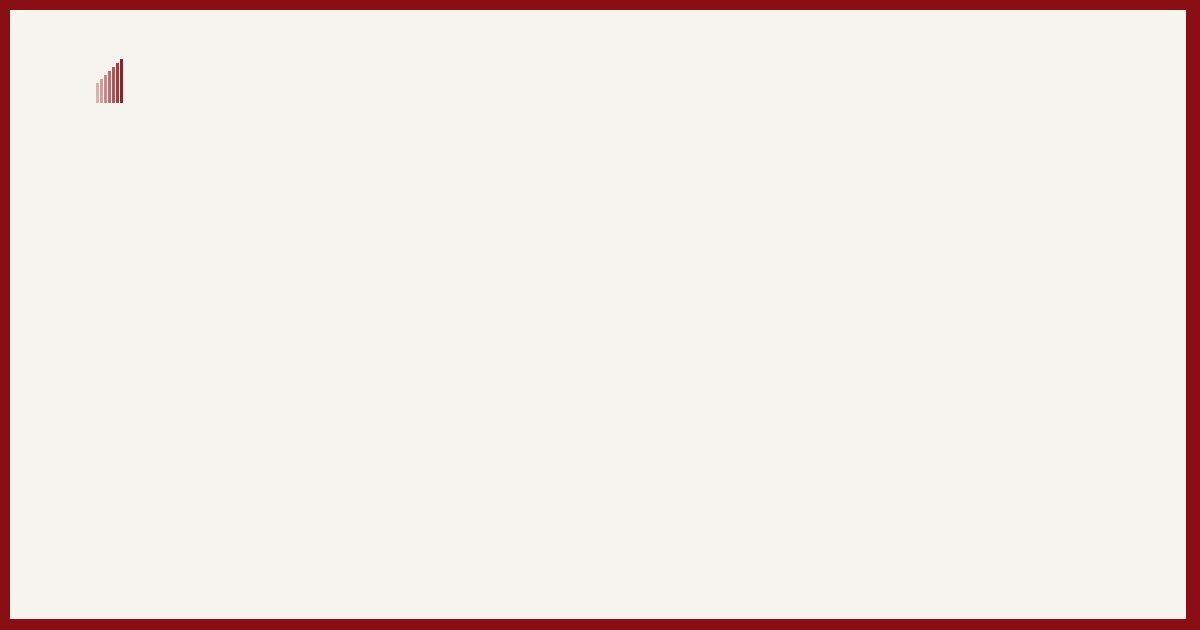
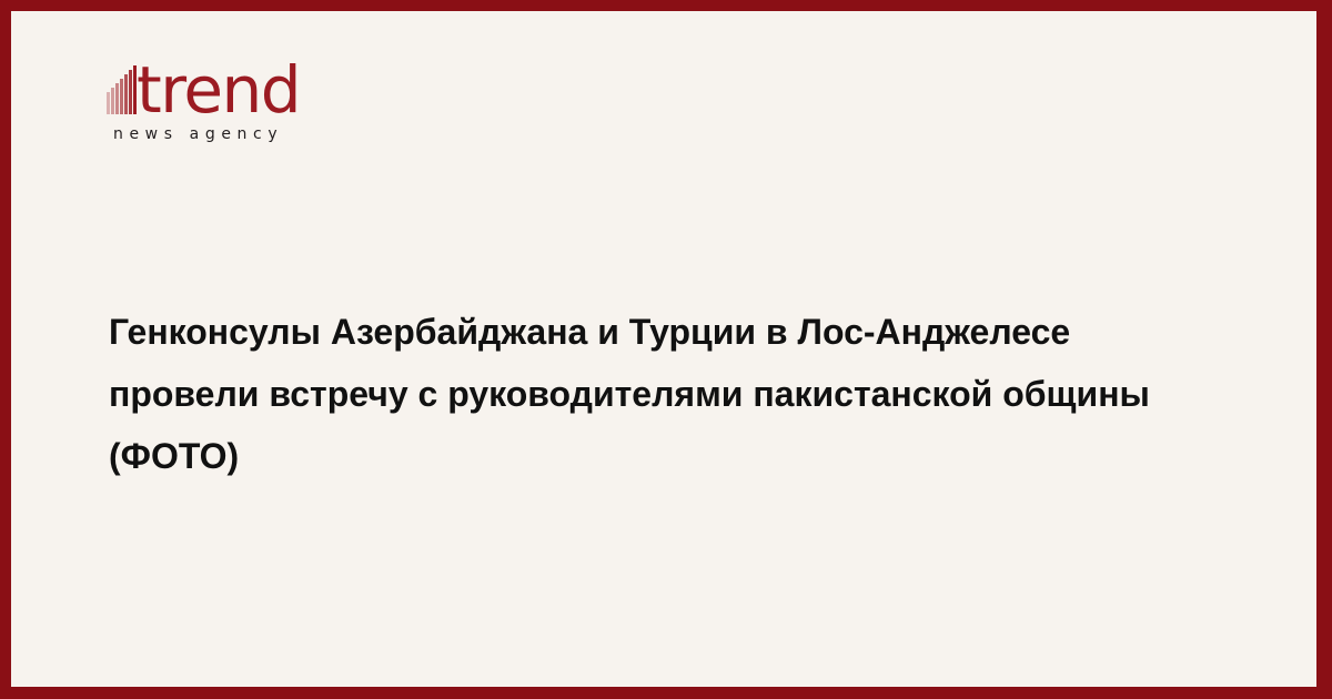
+ trend
+ news agency
+ Генконсулы Азербайджана и Турции в Лос-Анджелесе провели встречу с руководителями пакистанской общины (ФОТО)
